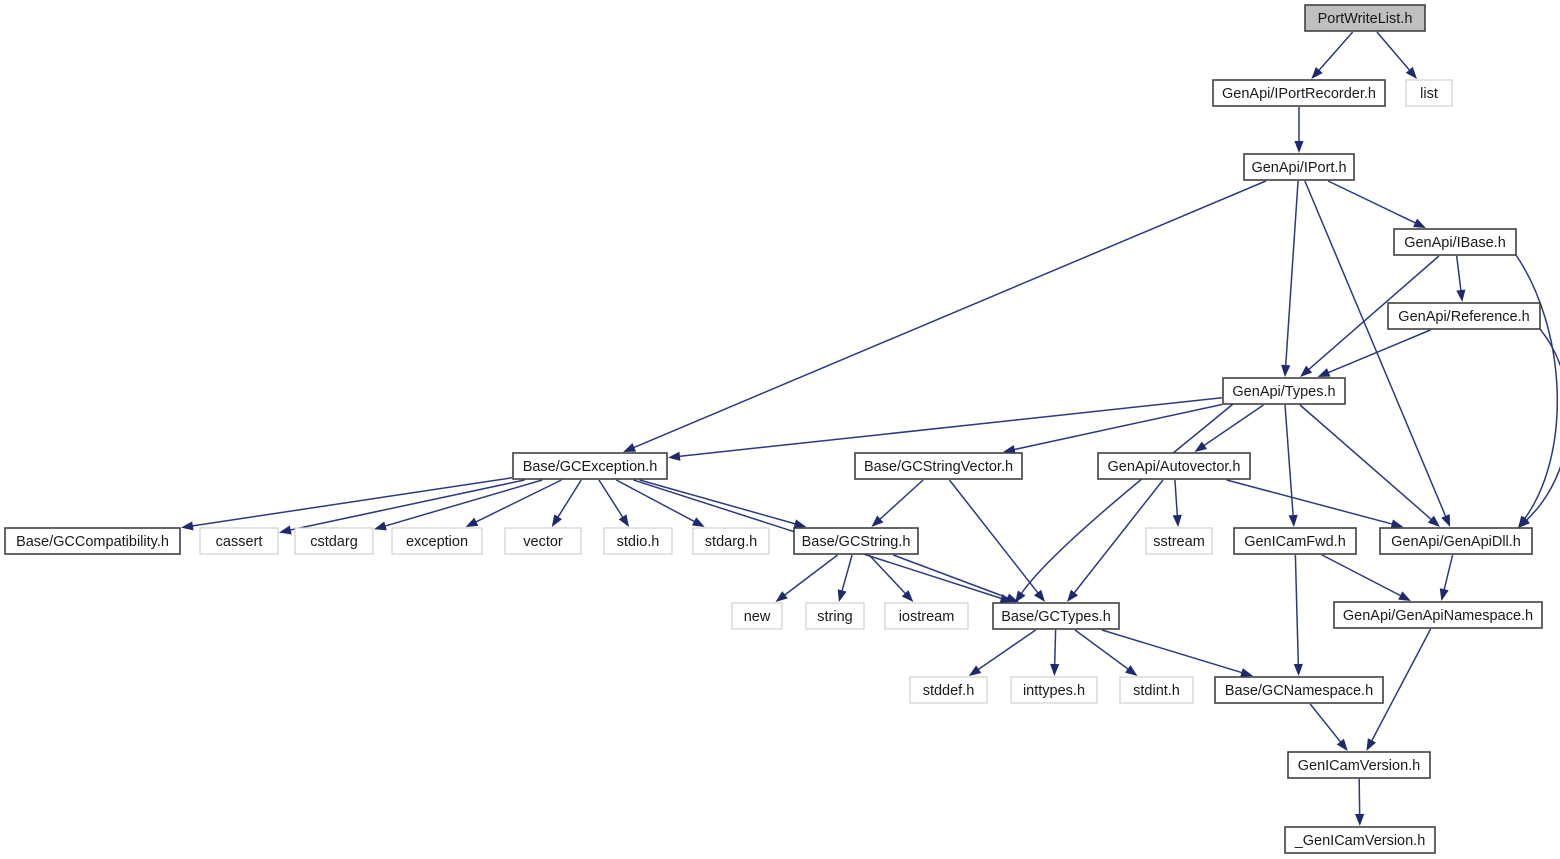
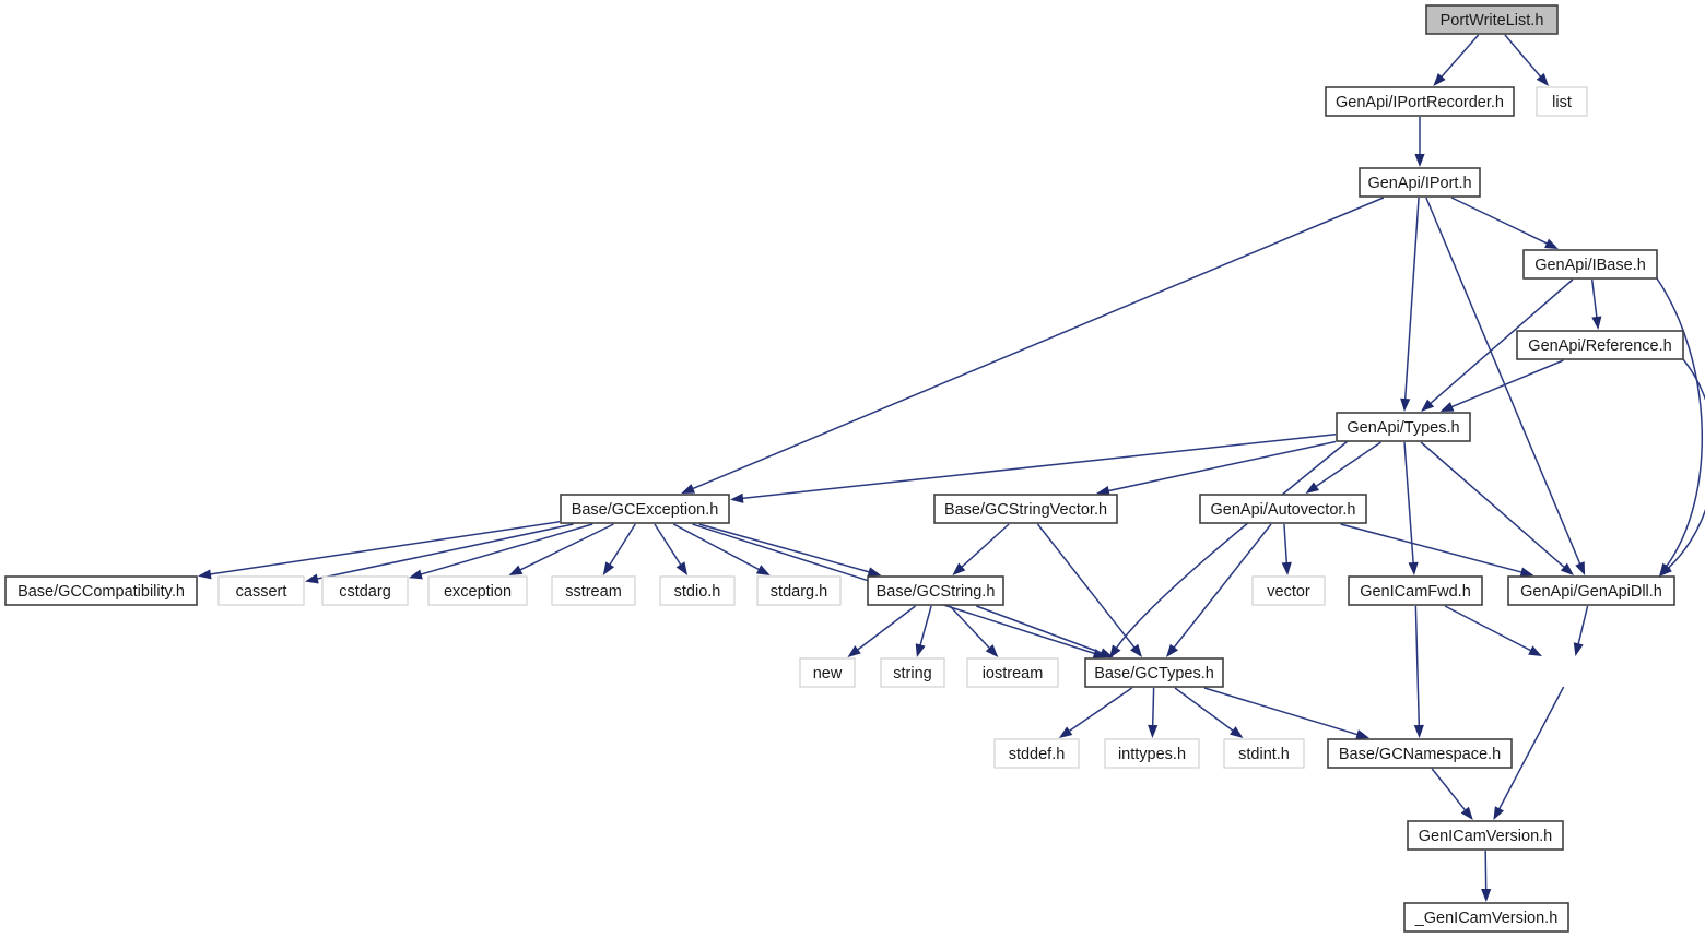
  PortWriteList.h
  GenApi/IPortRecorder.h
  list
  GenApi/IPort.h
  GenApi/IBase.h
  GenApi/Reference.h
  GenApi/Types.h
  Base/GCException.h
  Base/GCStringVector.h
  GenApi/Autovector.h
  Base/GCCompatibility.h
  cassert
  cstdarg
  exception
- vector
+ sstream
  stdio.h
  stdarg.h
  Base/GCString.h
- sstream
+ vector
  GenICamFwd.h
  GenApi/GenApiDll.h
  new
  string
  iostream
  Base/GCTypes.h
- GenApi/GenApiNamespace.h
  stddef.h
  inttypes.h
  stdint.h
  Base/GCNamespace.h
  GenICamVersion.h
  _GenICamVersion.h
